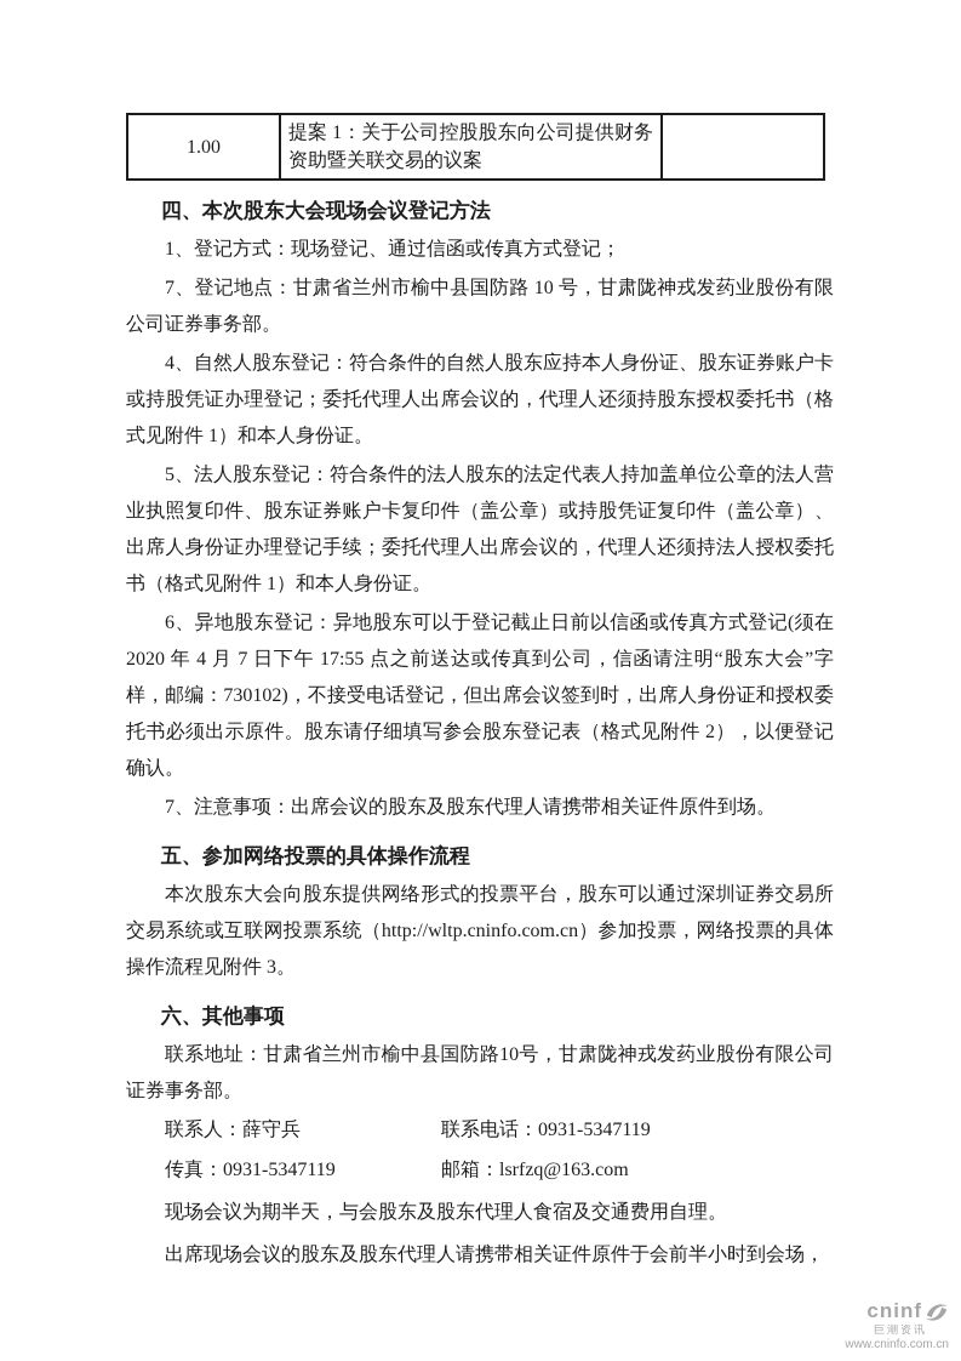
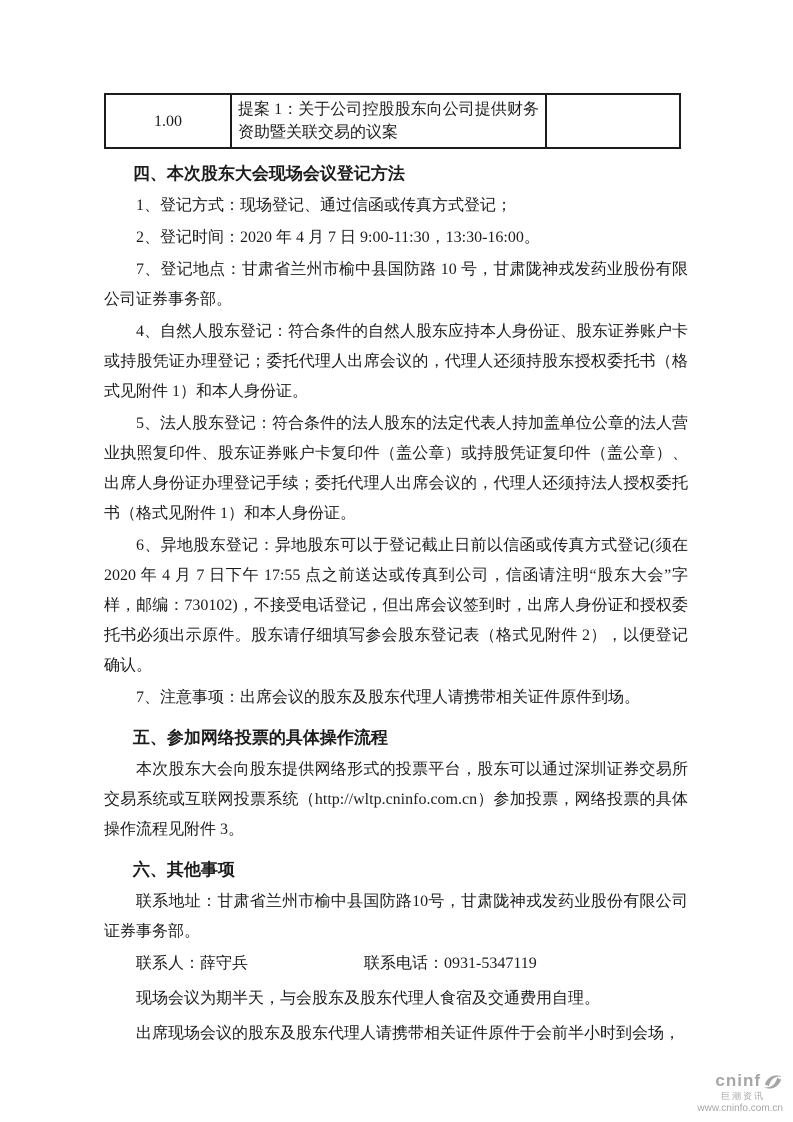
  1.00
  提案 1：关于公司控股股东向公司提供财务资助暨关联交易的议案
  四、本次股东大会现场会议登记方法
  1、登记方式：现场登记、通过信函或传真方式登记；
+ 2、登记时间：2020 年 4 月 7 日 9:00-11:30，13:30-16:00。
  7、登记地点：甘肃省兰州市榆中县国防路 10 号，甘肃陇神戎发药业股份有限公司证券事务部。
  4、自然人股东登记：符合条件的自然人股东应持本人身份证、股东证券账户卡或持股凭证办理登记；委托代理人出席会议的，代理人还须持股东授权委托书（格式见附件 1）和本人身份证。
  5、法人股东登记：符合条件的法人股东的法定代表人持加盖单位公章的法人营业执照复印件、股东证券账户卡复印件（盖公章）或持股凭证复印件（盖公章）、出席人身份证办理登记手续；委托代理人出席会议的，代理人还须持法人授权委托书（格式见附件 1）和本人身份证。
  6、异地股东登记：异地股东可以于登记截止日前以信函或传真方式登记(须在 2020 年 4 月 7 日下午 17:55 点之前送达或传真到公司，信函请注明“股东大会”字样，邮编：730102)，不接受电话登记，但出席会议签到时，出席人身份证和授权委托书必须出示原件。股东请仔细填写参会股东登记表（格式见附件 2），以便登记确认。
  7、注意事项：出席会议的股东及股东代理人请携带相关证件原件到场。
  五、参加网络投票的具体操作流程
  本次股东大会向股东提供网络形式的投票平台，股东可以通过深圳证券交易所交易系统或互联网投票系统（http://wltp.cninfo.com.cn）参加投票，网络投票的具体操作流程见附件 3。
  六、其他事项
  联系地址：甘肃省兰州市榆中县国防路10号，甘肃陇神戎发药业股份有限公司证券事务部。
  联系人：薛守兵 联系电话：0931-5347119
- 传真：0931-5347119 邮箱：lsrfzq@163.com
  现场会议为期半天，与会股东及股东代理人食宿及交通费用自理。
  出席现场会议的股东及股东代理人请携带相关证件原件于会前半小时到会场，
  cninf
  巨潮资讯
  www.cninfo.com.cn
